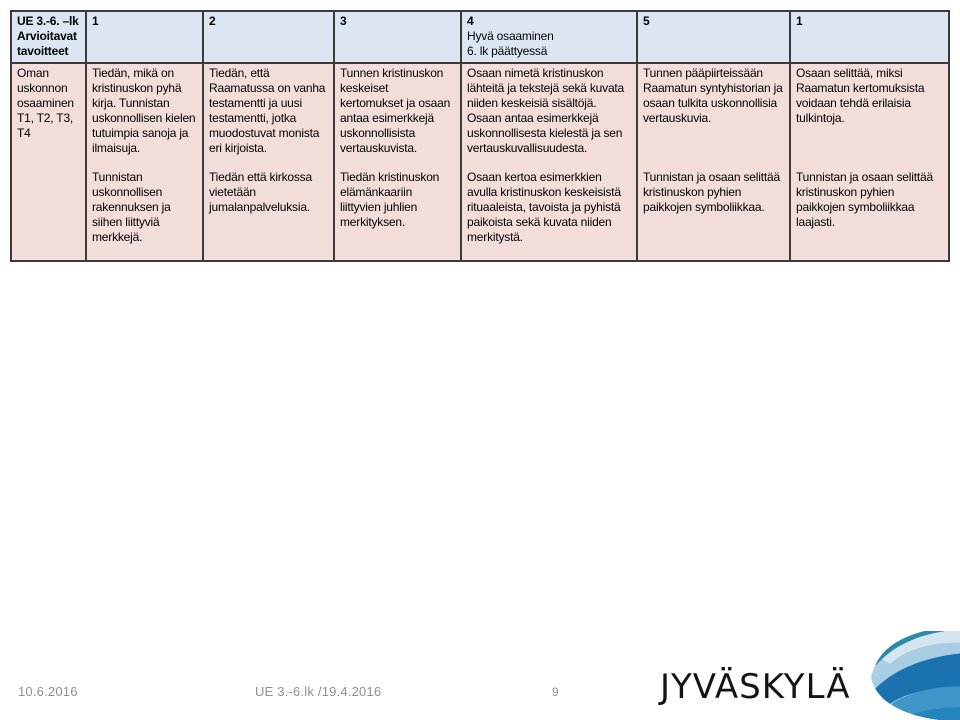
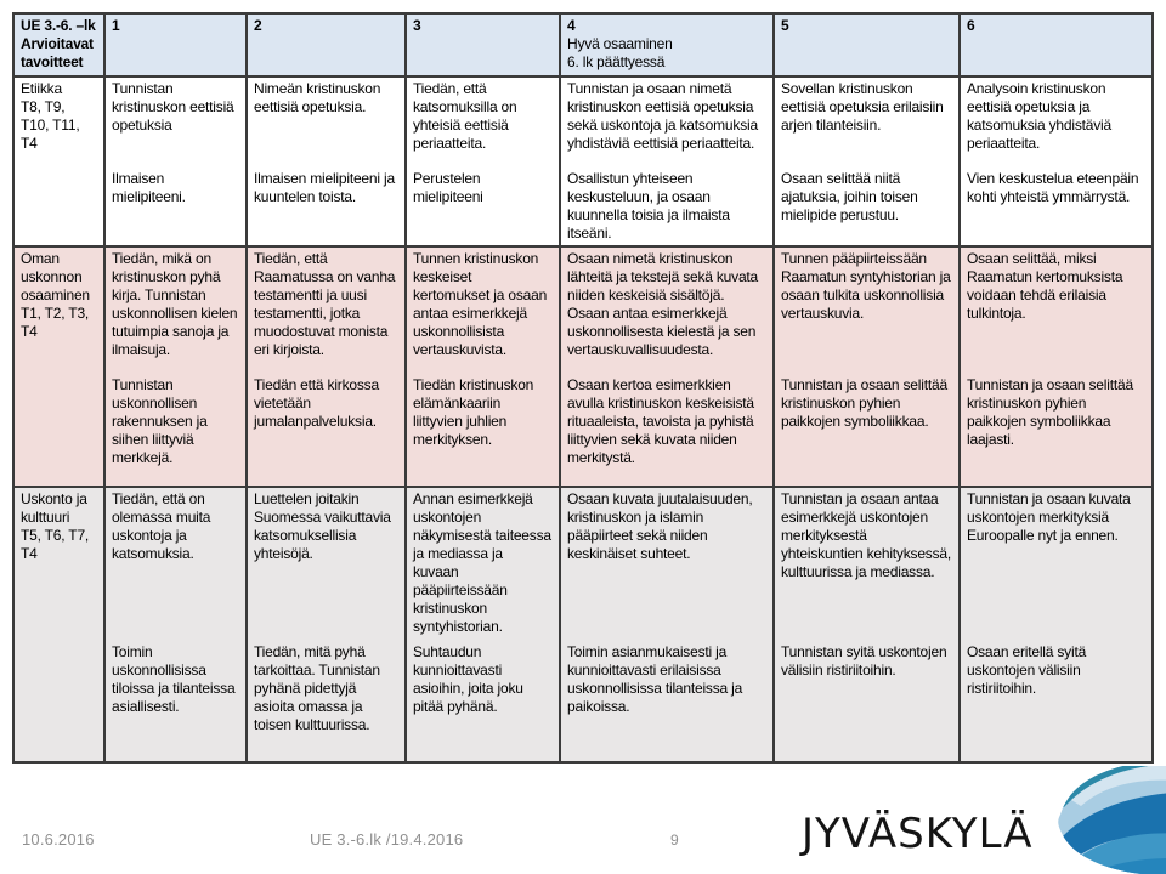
- UE 3.-6. –lk Arvioitavat tavoitteet	1	2	3	4 Hyvä osaaminen 6. lk päättyessä	5	1
+ UE 3.-6. –lk Arvioitavat tavoitteet	1	2	3	4 Hyvä osaaminen 6. lk päättyessä	5	6
+ Etiikka T8, T9, T10, T11, T4	Tunnistan kristinuskon eettisiä opetuksiaIlmaisen mielipiteeni.	Nimeän kristinuskon eettisiä opetuksia.Ilmaisen mielipiteeni ja kuuntelen toista.	Tiedän, että katsomuksilla on yhteisiä eettisiä periaatteita.Perustelen mielipiteeni	Tunnistan ja osaan nimetä kristinuskon eettisiä opetuksia sekä uskontoja ja katsomuksia yhdistäviä eettisiä periaatteita.Osallistun yhteiseen keskusteluun, ja osaan kuunnella toisia ja ilmaista itseäni.	Sovellan kristinuskon eettisiä opetuksia erilaisiin arjen tilanteisiin.Osaan selittää niitä ajatuksia, joihin toisen mielipide perustuu.	Analysoin kristinuskon eettisiä opetuksia ja katsomuksia yhdistäviä periaatteita.Vien keskustelua eteenpäin kohti yhteistä ymmärrystä.
- Oman uskonnon osaaminen T1, T2, T3, T4	Tiedän, mikä on kristinuskon pyhä kirja. Tunnistan uskonnollisen kielen tutuimpia sanoja ja ilmaisuja.Tunnistan uskonnollisen rakennuksen ja siihen liittyviä merkkejä.	Tiedän, että Raamatussa on vanha testamentti ja uusi testamentti, jotka muodostuvat monista eri kirjoista.Tiedän että kirkossa vietetään jumalanpalveluksia.	Tunnen kristinuskon keskeiset kertomukset ja osaan antaa esimerkkejä uskonnollisista vertauskuvista.Tiedän kristinuskon elämänkaariin liittyvien juhlien merkityksen.	Osaan nimetä kristinuskon lähteitä ja tekstejä sekä kuvata niiden keskeisiä sisältöjä. Osaan antaa esimerkkejä uskonnollisesta kielestä ja sen vertauskuvallisuudesta.Osaan kertoa esimerkkien avulla kristinuskon keskeisistä rituaaleista, tavoista ja pyhistä paikoista sekä kuvata niiden merkitystä.	Tunnen pääpiirteissään Raamatun syntyhistorian ja osaan tulkita uskonnollisia vertauskuvia.Tunnistan ja osaan selittää kristinuskon pyhien paikkojen symboliikkaa.	Osaan selittää, miksi Raamatun kertomuksista voidaan tehdä erilaisia tulkintoja.Tunnistan ja osaan selittää kristinuskon pyhien paikkojen symboliikkaa laajasti.
+ Oman uskonnon osaaminen T1, T2, T3, T4	Tiedän, mikä on kristinuskon pyhä kirja. Tunnistan uskonnollisen kielen tutuimpia sanoja ja ilmaisuja.Tunnistan uskonnollisen rakennuksen ja siihen liittyviä merkkejä.	Tiedän, että Raamatussa on vanha testamentti ja uusi testamentti, jotka muodostuvat monista eri kirjoista.Tiedän että kirkossa vietetään jumalanpalveluksia.	Tunnen kristinuskon keskeiset kertomukset ja osaan antaa esimerkkejä uskonnollisista vertauskuvista.Tiedän kristinuskon elämänkaariin liittyvien juhlien merkityksen.	Osaan nimetä kristinuskon lähteitä ja tekstejä sekä kuvata niiden keskeisiä sisältöjä. Osaan antaa esimerkkejä uskonnollisesta kielestä ja sen vertauskuvallisuudesta.Osaan kertoa esimerkkien avulla kristinuskon keskeisistä rituaaleista, tavoista ja pyhistä liittyvien sekä kuvata niiden merkitystä.	Tunnen pääpiirteissään Raamatun syntyhistorian ja osaan tulkita uskonnollisia vertauskuvia.Tunnistan ja osaan selittää kristinuskon pyhien paikkojen symboliikkaa.	Osaan selittää, miksi Raamatun kertomuksista voidaan tehdä erilaisia tulkintoja.Tunnistan ja osaan selittää kristinuskon pyhien paikkojen symboliikkaa laajasti.
+ Uskonto ja kulttuuri T5, T6, T7, T4	Tiedän, että on olemassa muita uskontoja ja katsomuksia.Toimin uskonnollisissa tiloissa ja tilanteissa asiallisesti.	Luettelen joitakin Suomessa vaikuttavia katsomuksellisia yhteisöjä.Tiedän, mitä pyhä tarkoittaa. Tunnistan pyhänä pidettyjä asioita omassa ja toisen kulttuurissa.	Annan esimerkkejä uskontojen näkymisestä taiteessa ja mediassa ja kuvaan pääpiirteissään kristinuskon syntyhistorian.Suhtaudun kunnioittavasti asioihin, joita joku pitää pyhänä.	Osaan kuvata juutalaisuuden, kristinuskon ja islamin pääpiirteet sekä niiden keskinäiset suhteet.Toimin asianmukaisesti ja kunnioittavasti erilaisissa uskonnollisissa tilanteissa ja paikoissa.	Tunnistan ja osaan antaa esimerkkejä uskontojen merkityksestä yhteiskuntien kehityksessä, kulttuurissa ja mediassa.Tunnistan syitä uskontojen välisiin ristiriitoihin.	Tunnistan ja osaan kuvata uskontojen merkityksiä Euroopalle nyt ja ennen.Osaan eritellä syitä uskontojen välisiin ristiriitoihin.
  10.6.2016
  UE 3.-6.lk /19.4.2016
  9
  JYVÄSKYLÄ
